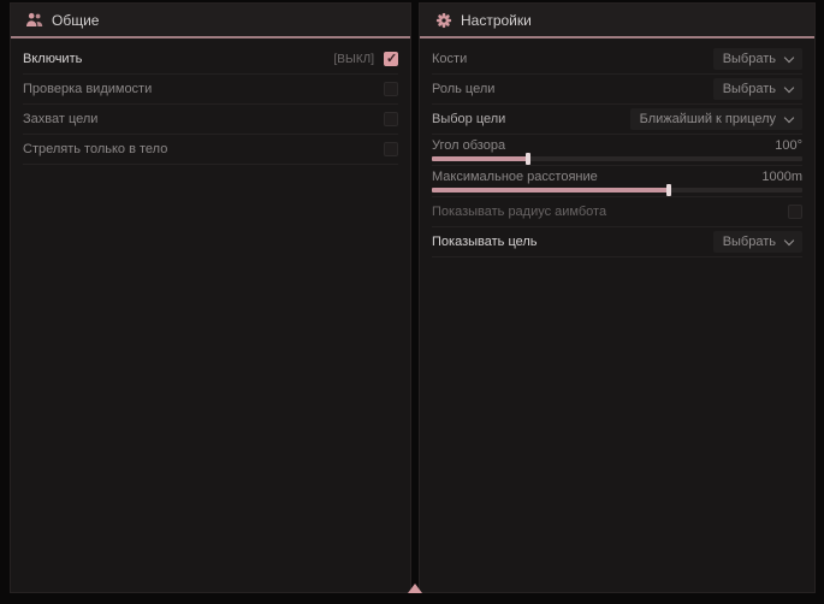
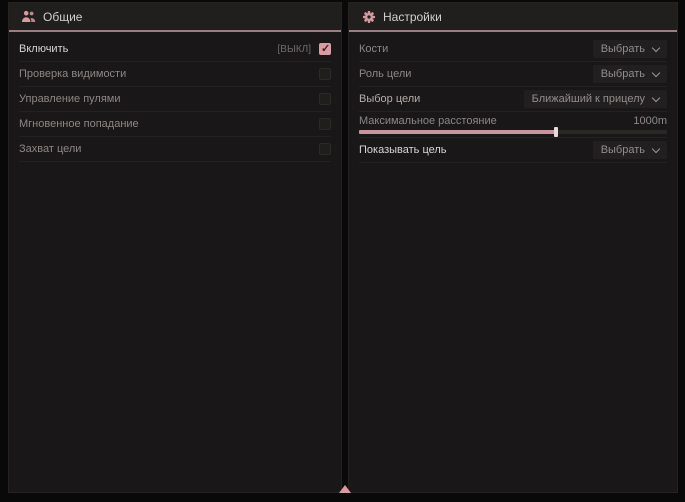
  Общие
  Включить
  [ВЫКЛ]
  Проверка видимости
+ Управление пулями
+ Мгновенное попадание
  Захват цели
- Стрелять только в тело
  Настройки
  Кости
  Выбрать
  Роль цели
  Выбрать
  Выбор цели
  Ближайший к прицелу
- Угол обзора
- 100°
  Максимальное расстояние
  1000m
- Показывать радиус аимбота
  Показывать цель
  Выбрать
